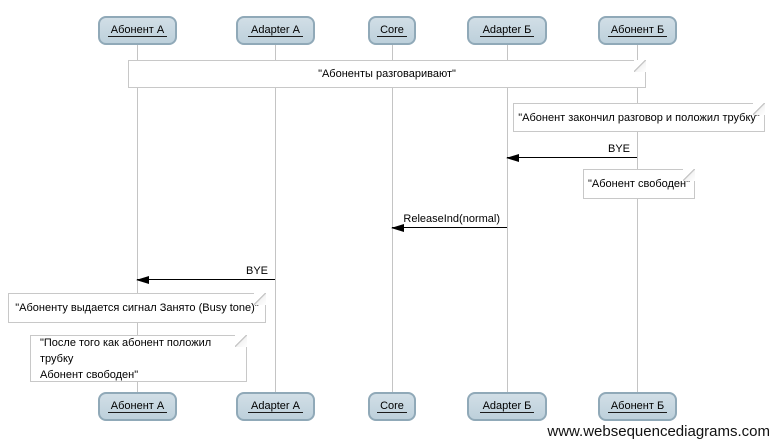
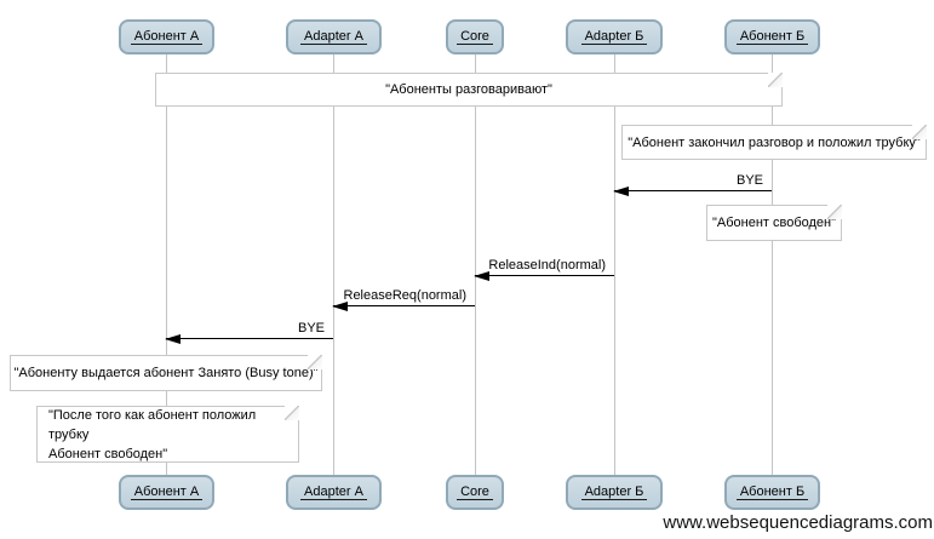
  Абонент А
  Adapter А
  Core
  Adapter Б
  Абонент Б
  "Абоненты разговаривают"
  "Абонент закончил разговор и положил трубку"
  "Абонент свободен"
- "Абоненту выдается сигнал Занято (Busy tone)"
+ "Абоненту выдается абонент Занято (Busy tone)"
  "После того как абонент положил трубку
  Абонент свободен"
  BYE
  ReleaseInd(normal)
+ ReleaseReq(normal)
  BYE
  Абонент А
  Adapter А
  Core
  Adapter Б
  Абонент Б
  www.websequencediagrams.com
